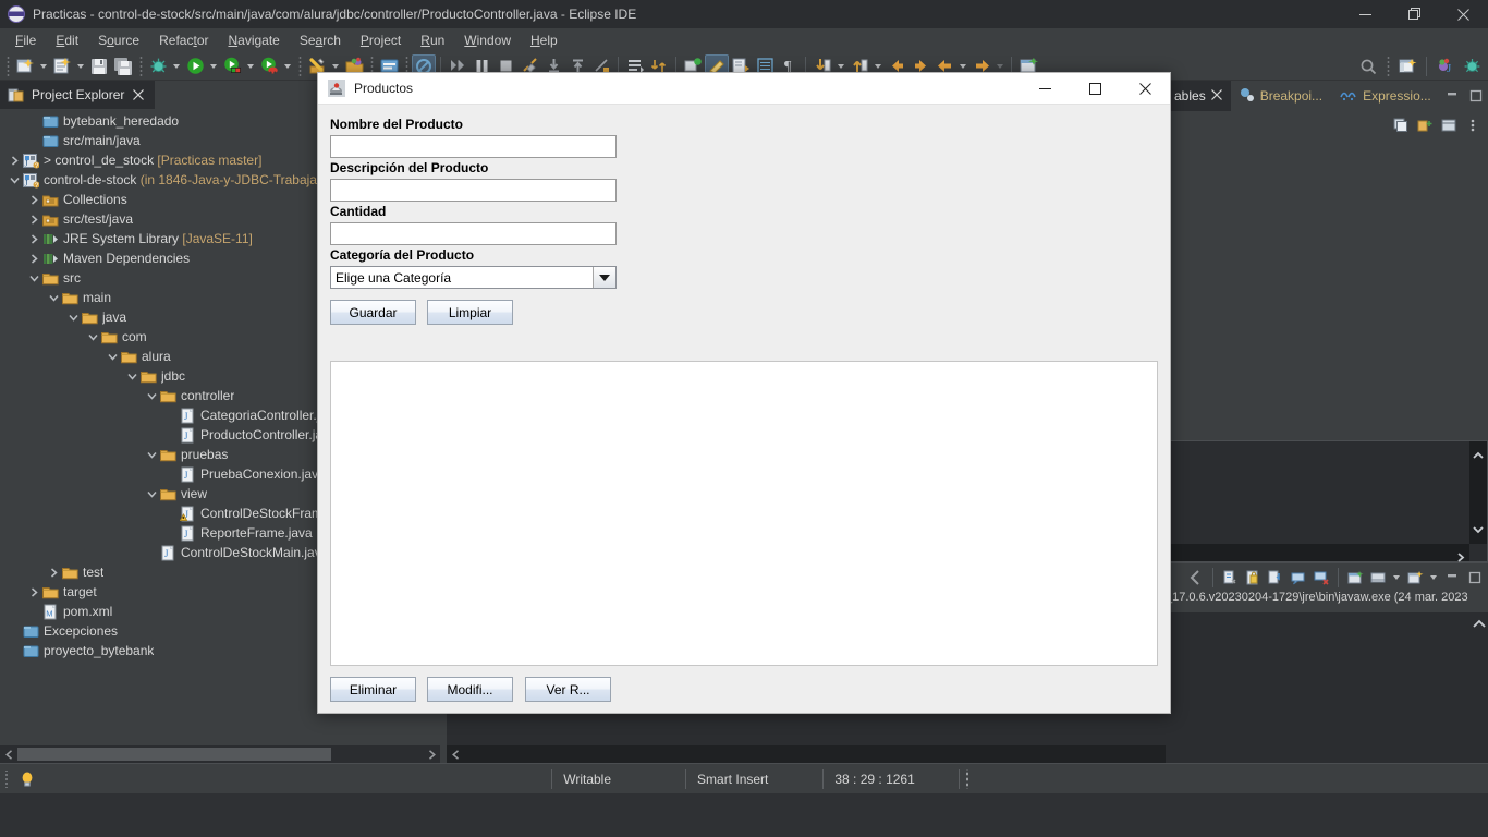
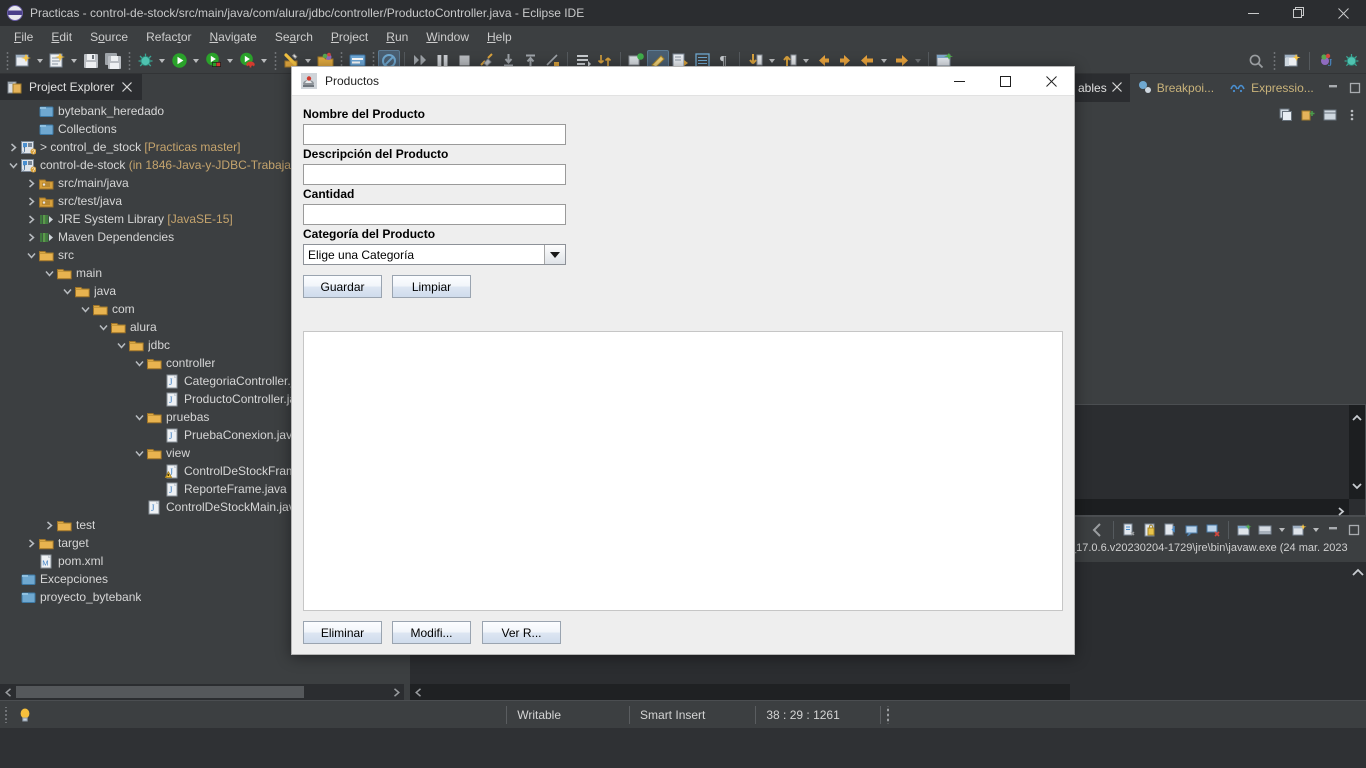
  Practicas - control-de-stock/src/main/java/com/alura/jdbc/controller/ProductoController.java - Eclipse IDE
  File
  Edit
  Source
  Refactor
  Navigate
  Search
  Project
  Run
  Window
  Help
  ¶
  J
  Project Explorer
  bytebank_heredado
- src/main/java
+ Collections
  J
  > control_de_stock [Practicas master]
  J
  control-de-stock (in 1846-Java-y-JDBC-Trabaja
- Collections
+ src/main/java
  src/test/java
- JRE System Library [JavaSE-11]
+ JRE System Library [JavaSE-15]
  Maven Dependencies
  src
  main
  java
  com
  alura
  jdbc
  controller
  J
  CategoriaController.
  J
  ProductoController.j
  pruebas
  J
  PruebaConexion.jav
  view
  J
  ControlDeStockFra
  J
  ReporteFrame.java
  J
  ControlDeStockMain.ja
  test
  target
  M
  pom.xml
  Excepciones
  proyecto_bytebank
  ables
  Breakpoi...
  Expressio...
  17.0.6.v20230204-1729\jre\bin\javaw.exe (24 mar. 2023
  Writable
  Smart Insert
  38 : 29 : 1261
  Productos
  Nombre del Producto
  Descripción del Producto
  Cantidad
  Categoría del Producto
  Elige una Categoría
  Guardar
  Limpiar
  Eliminar
  Modifi...
  Ver R...
